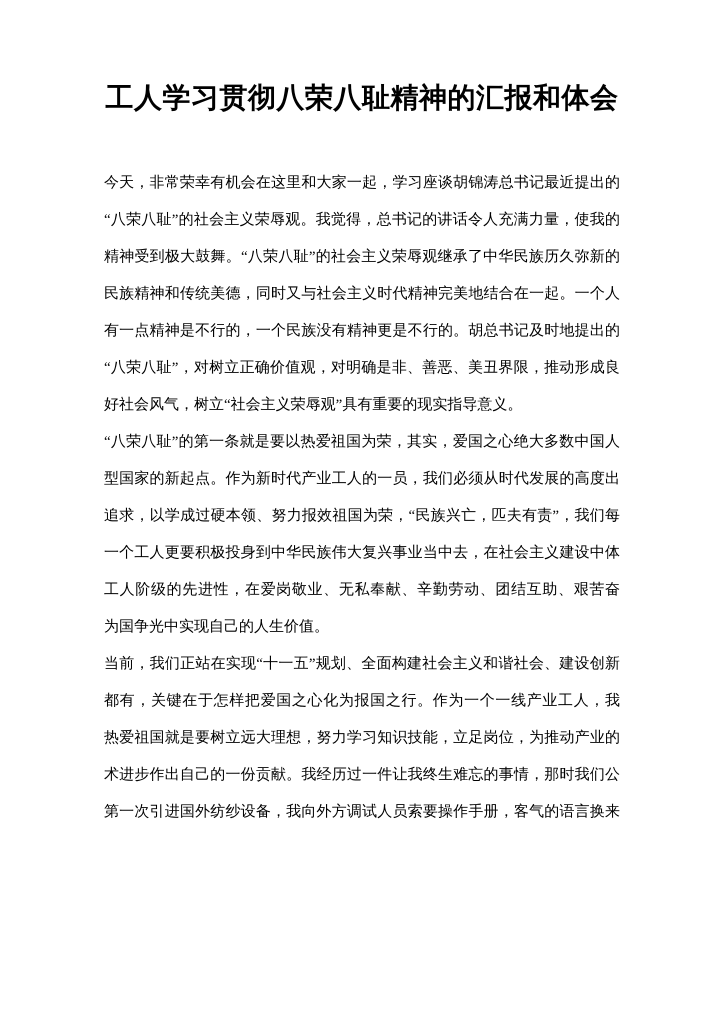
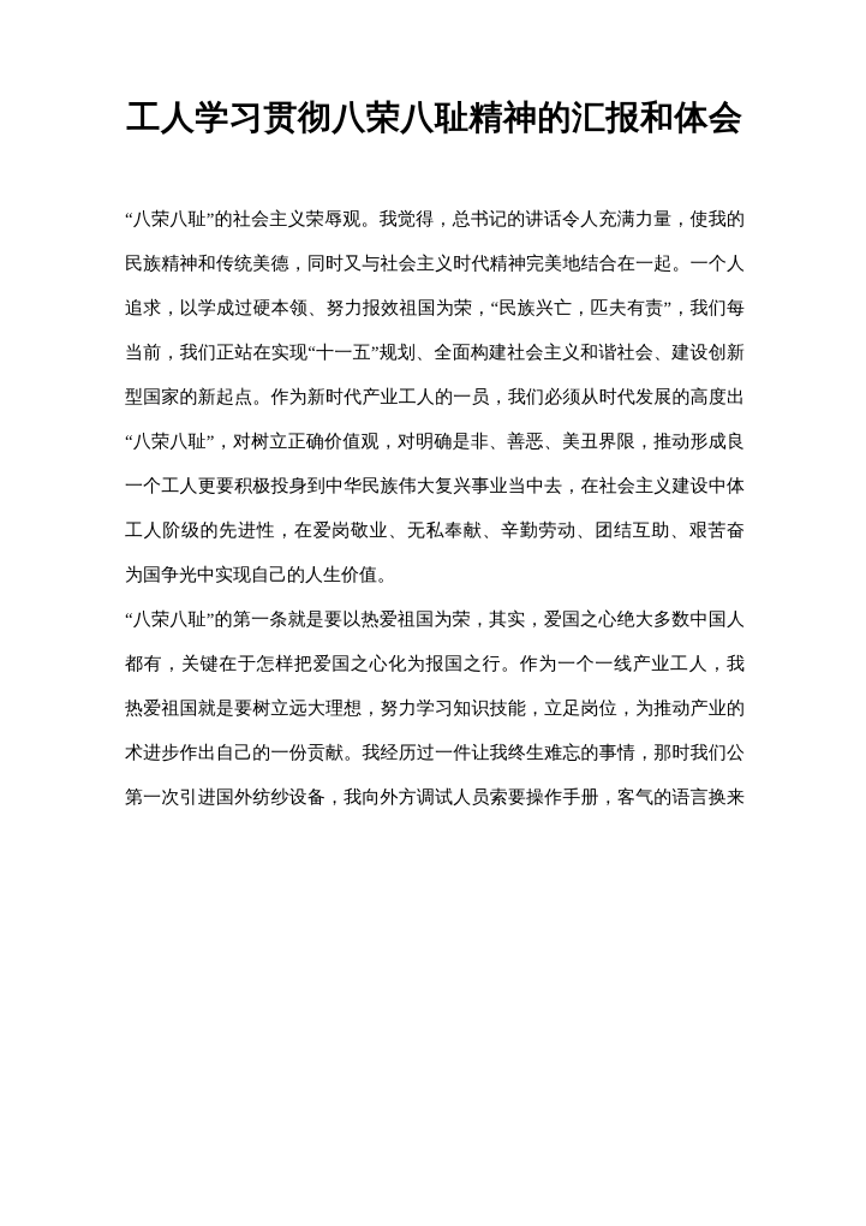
  工人学习贯彻八荣八耻精神的汇报和体会
- 今天，非常荣幸有机会在这里和大家一起，学习座谈胡锦涛总书记最近提出的
  “八荣八耻”的社会主义荣辱观。我觉得，总书记的讲话令人充满力量，使我的
- 精神受到极大鼓舞。“八荣八耻”的社会主义荣辱观继承了中华民族历久弥新的
  民族精神和传统美德，同时又与社会主义时代精神完美地结合在一起。一个人
- 有一点精神是不行的，一个民族没有精神更是不行的。胡总书记及时地提出的
- “八荣八耻”，对树立正确价值观，对明确是非、善恶、美丑界限，推动形成良
+ 追求，以学成过硬本领、努力报效祖国为荣，“民族兴亡，匹夫有责”，我们每
- 好社会风气，树立“社会主义荣辱观”具有重要的现实指导意义。
- “八荣八耻”的第一条就是要以热爱祖国为荣，其实，爱国之心绝大多数中国人
+ 当前，我们正站在实现“十一五”规划、全面构建社会主义和谐社会、建设创新
  型国家的新起点。作为新时代产业工人的一员，我们必须从时代发展的高度出
- 追求，以学成过硬本领、努力报效祖国为荣，“民族兴亡，匹夫有责”，我们每
+ “八荣八耻”，对树立正确价值观，对明确是非、善恶、美丑界限，推动形成良
  一个工人更要积极投身到中华民族伟大复兴事业当中去，在社会主义建设中体
  工人阶级的先进性，在爱岗敬业、无私奉献、辛勤劳动、团结互助、艰苦奋
  为国争光中实现自己的人生价值。
- 当前，我们正站在实现“十一五”规划、全面构建社会主义和谐社会、建设创新
+ “八荣八耻”的第一条就是要以热爱祖国为荣，其实，爱国之心绝大多数中国人
  都有，关键在于怎样把爱国之心化为报国之行。作为一个一线产业工人，我
  热爱祖国就是要树立远大理想，努力学习知识技能，立足岗位，为推动产业的
  术进步作出自己的一份贡献。我经历过一件让我终生难忘的事情，那时我们公
  第一次引进国外纺纱设备，我向外方调试人员索要操作手册，客气的语言换来
